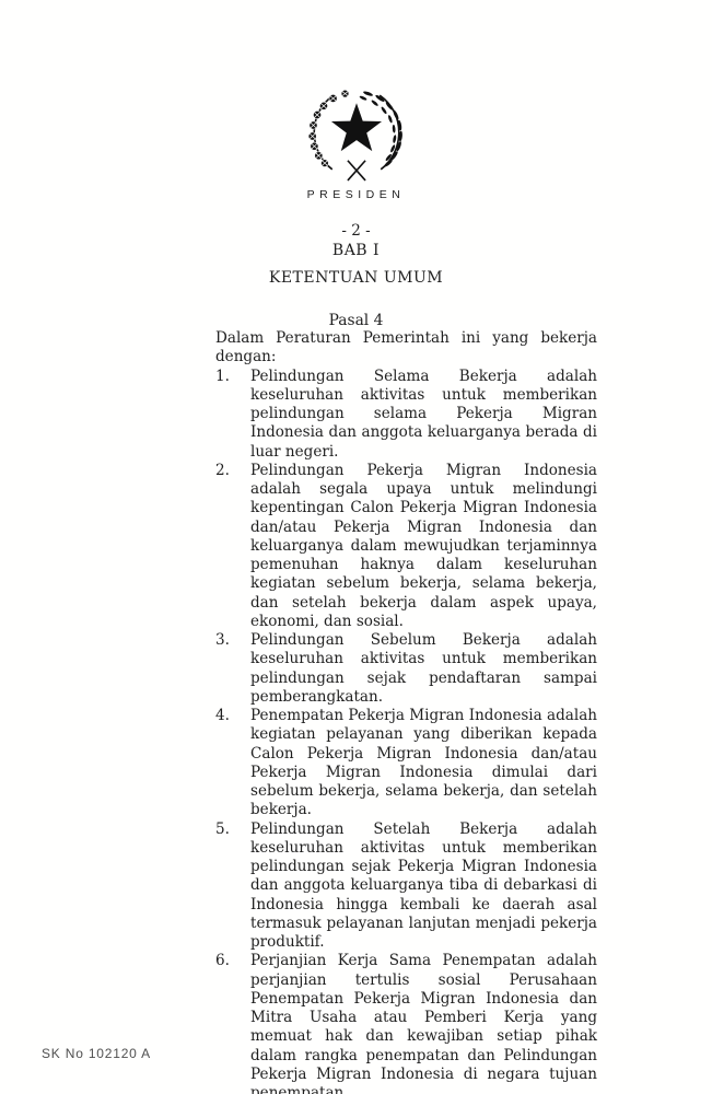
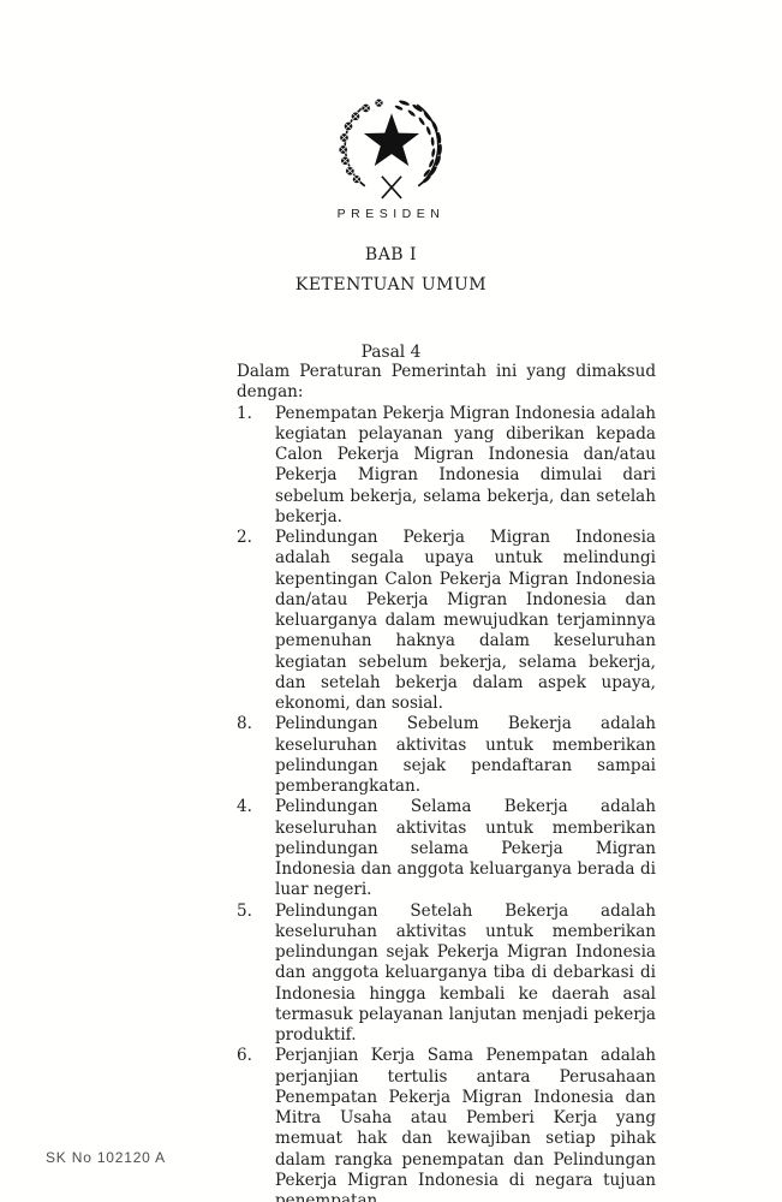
  PRESIDEN
- - 2 -
  BAB I
  KETENTUAN UMUM
  Pasal 4
- Dalam Peraturan Pemerintah ini yang bekerja dengan:
+ Dalam Peraturan Pemerintah ini yang dimaksud dengan:
  1.
- Pelindungan Selama Bekerja adalah keseluruhan aktivitas untuk memberikan pelindungan selama Pekerja Migran Indonesia dan anggota keluarganya berada di luar negeri.
+ Penempatan Pekerja Migran Indonesia adalah kegiatan pelayanan yang diberikan kepada Calon Pekerja Migran Indonesia dan/atau Pekerja Migran Indonesia dimulai dari sebelum bekerja, selama bekerja, dan setelah bekerja.
  2.
  Pelindungan Pekerja Migran Indonesia adalah segala upaya untuk melindungi kepentingan Calon Pekerja Migran Indonesia dan/atau Pekerja Migran Indonesia dan keluarganya dalam mewujudkan terjaminnya pemenuhan haknya dalam keseluruhan kegiatan sebelum bekerja, selama bekerja, dan setelah bekerja dalam aspek upaya, ekonomi, dan sosial.
- 3.
+ 8.
  Pelindungan Sebelum Bekerja adalah keseluruhan aktivitas untuk memberikan pelindungan sejak pendaftaran sampai pemberangkatan.
  4.
- Penempatan Pekerja Migran Indonesia adalah kegiatan pelayanan yang diberikan kepada Calon Pekerja Migran Indonesia dan/atau Pekerja Migran Indonesia dimulai dari sebelum bekerja, selama bekerja, dan setelah bekerja.
+ Pelindungan Selama Bekerja adalah keseluruhan aktivitas untuk memberikan pelindungan selama Pekerja Migran Indonesia dan anggota keluarganya berada di luar negeri.
  5.
  Pelindungan Setelah Bekerja adalah keseluruhan aktivitas untuk memberikan pelindungan sejak Pekerja Migran Indonesia dan anggota keluarganya tiba di debarkasi di Indonesia hingga kembali ke daerah asal termasuk pelayanan lanjutan menjadi pekerja produktif.
  6.
- Perjanjian Kerja Sama Penempatan adalah perjanjian tertulis sosial Perusahaan Penempatan Pekerja Migran Indonesia dan Mitra Usaha atau Pemberi Kerja yang memuat hak dan kewajiban setiap pihak dalam rangka penempatan dan Pelindungan Pekerja Migran Indonesia di negara tujuan penempatan.
+ Perjanjian Kerja Sama Penempatan adalah perjanjian tertulis antara Perusahaan Penempatan Pekerja Migran Indonesia dan Mitra Usaha atau Pemberi Kerja yang memuat hak dan kewajiban setiap pihak dalam rangka penempatan dan Pelindungan Pekerja Migran Indonesia di negara tujuan penempatan.
  SK No 102120 A
